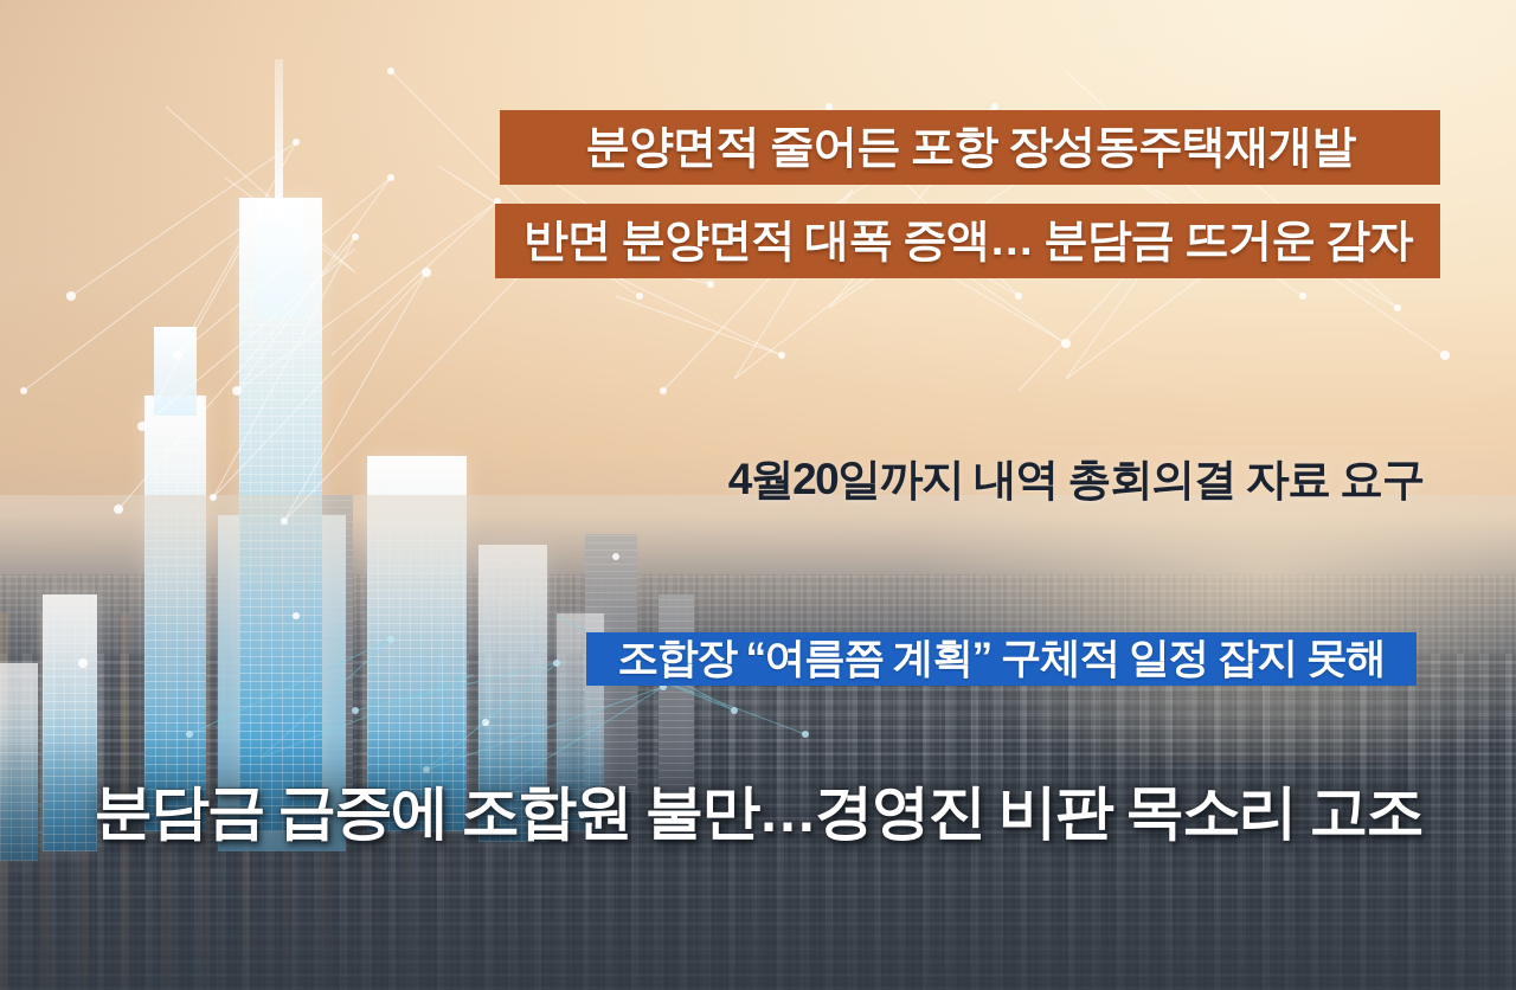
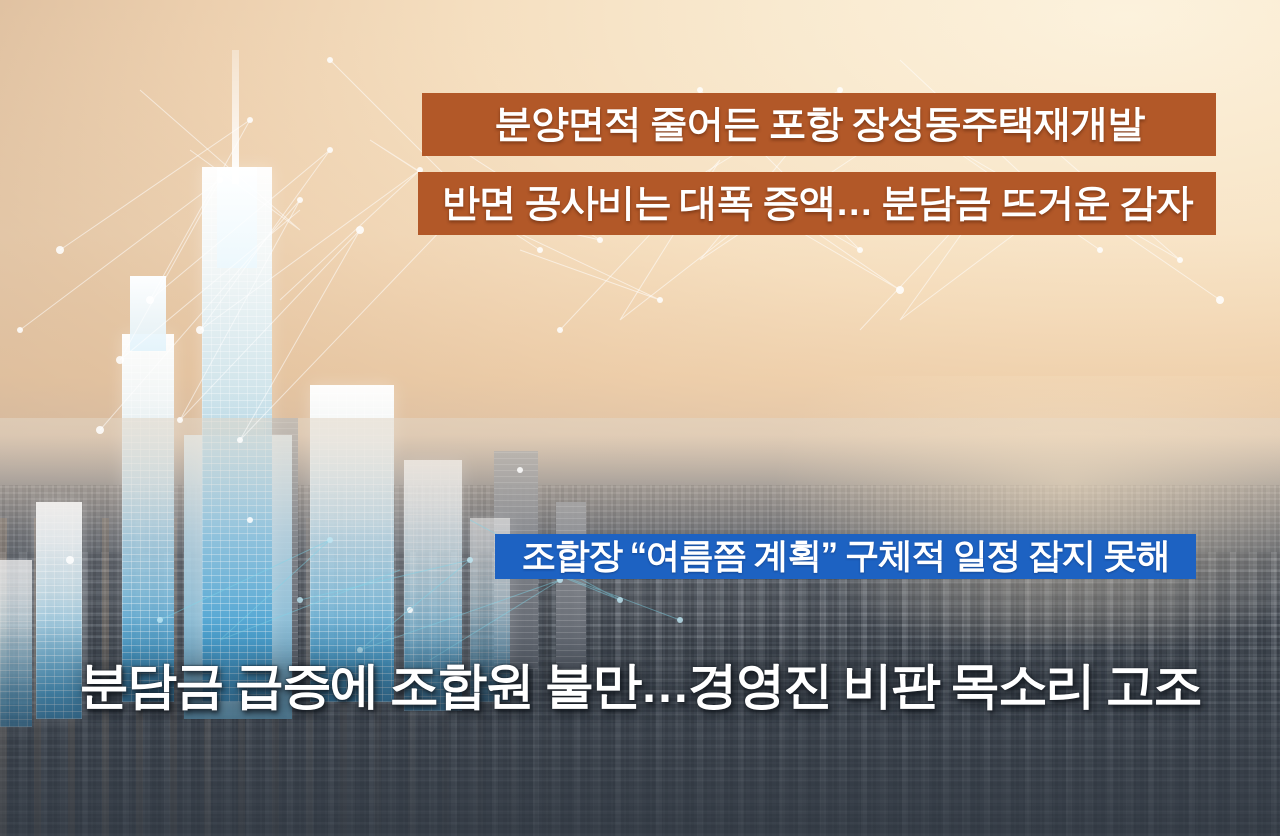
  분양면적 줄어든 포항 장성동주택재개발
- 반면 분양면적 대폭 증액… 분담금 뜨거운 감자
+ 반면 공사비는 대폭 증액… 분담금 뜨거운 감자
- 4월20일까지 내역 총회의결 자료 요구
  조합장 “여름쯤 계획” 구체적 일정 잡지 못해
  분담금 급증에 조합원 불만…경영진 비판 목소리 고조
